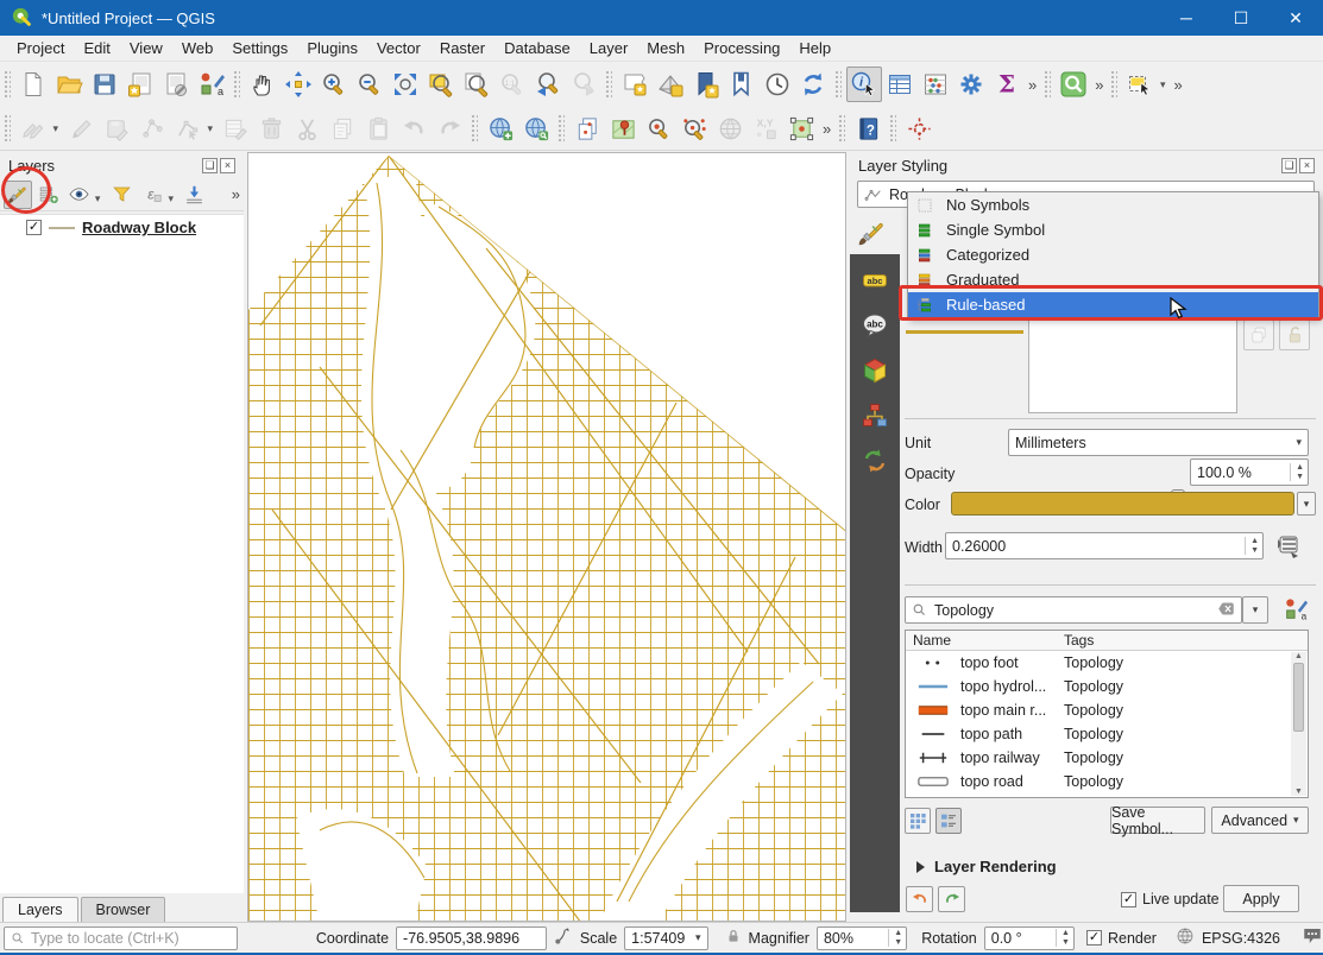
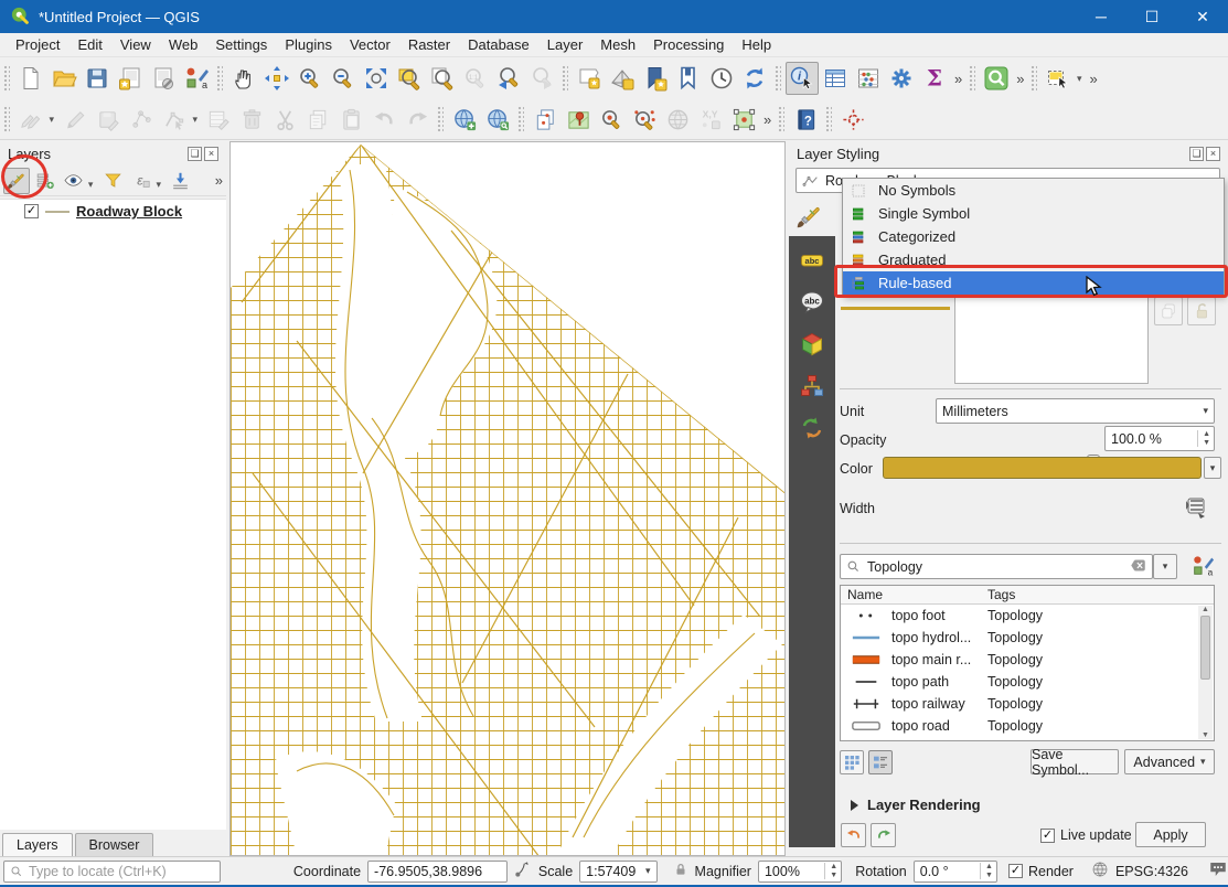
  *Untitled Project — QGIS
  ─
  ☐
  ✕
  Project
  Edit
  View
  Web
  Settings
  Plugins
  Vector
  Raster
  Database
  Layer
  Mesh
  Processing
  Help
  a
  i
  Σ
  »
  »
  ▾
  »
  ▾
  ▾
  X,Y
  »
  ?
  Layers
  ❏
  ×
  ▾
  ε
  ▾
  »
  ✓
  Roadway Block
  Layers
  Browser
  Layer Styling
  ❏
  ×
  abc
  abc
  Unit
  Millimeters
  ▾
  Opacity
  100.0 %
  Color
  ▾
  Width
- 0.26000
  Topology
  ▾
  a
  Name
  Tags
  topo foot
  Topology
  topo hydrol...
  Topology
  topo main r...
  Topology
  topo path
  Topology
  topo railway
  Topology
  topo road
  Topology
  Save Symbol...
  Advanced
  ▾
  Layer Rendering
  ✓
  Live update
  Apply
  No Symbols
  Single Symbol
  Categorized
  Graduated
  Rule-based
  Type to locate (Ctrl+K)
  Coordinate
  -76.9505,38.9896
  Scale
  1:57409
  ▾
  Magnifier
- 80%
+ 100%
  Rotation
  0.0 °
  ✓
  Render
  EPSG:4326
